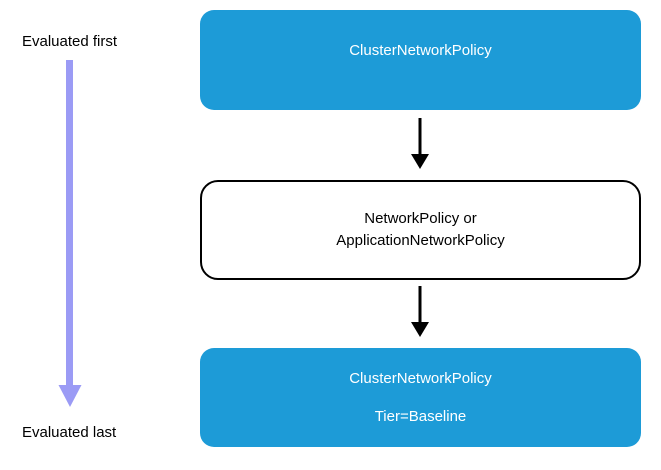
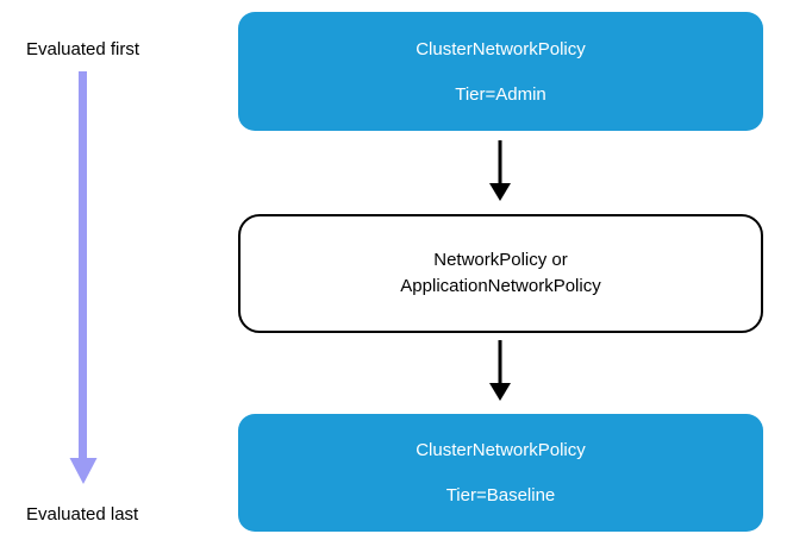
  Evaluated first
  Evaluated last
  ClusterNetworkPolicy
+ Tier=Admin
  NetworkPolicy or
  ApplicationNetworkPolicy
  ClusterNetworkPolicy
  Tier=Baseline
